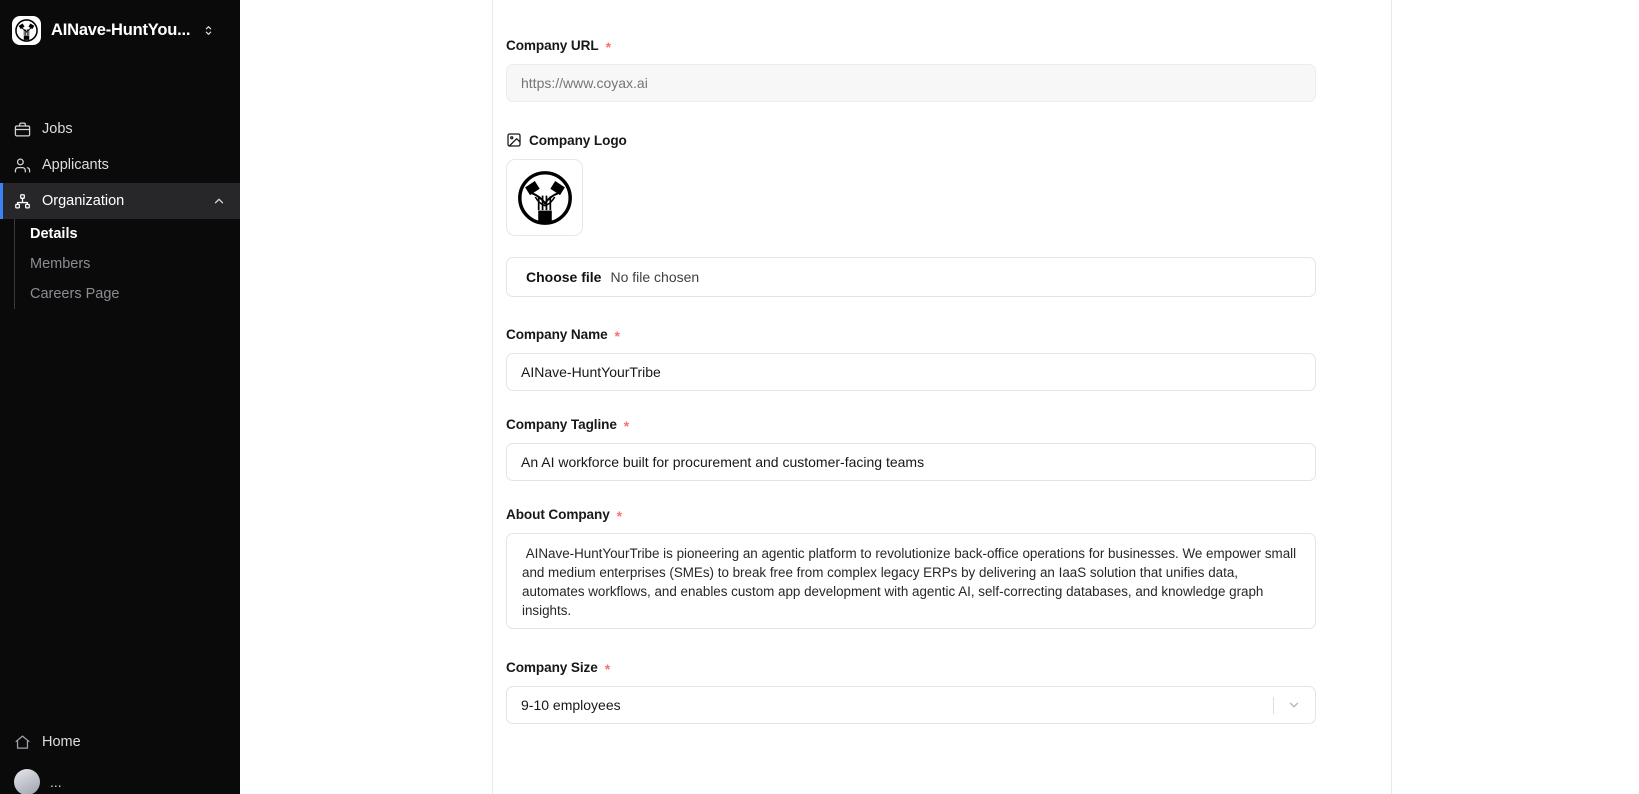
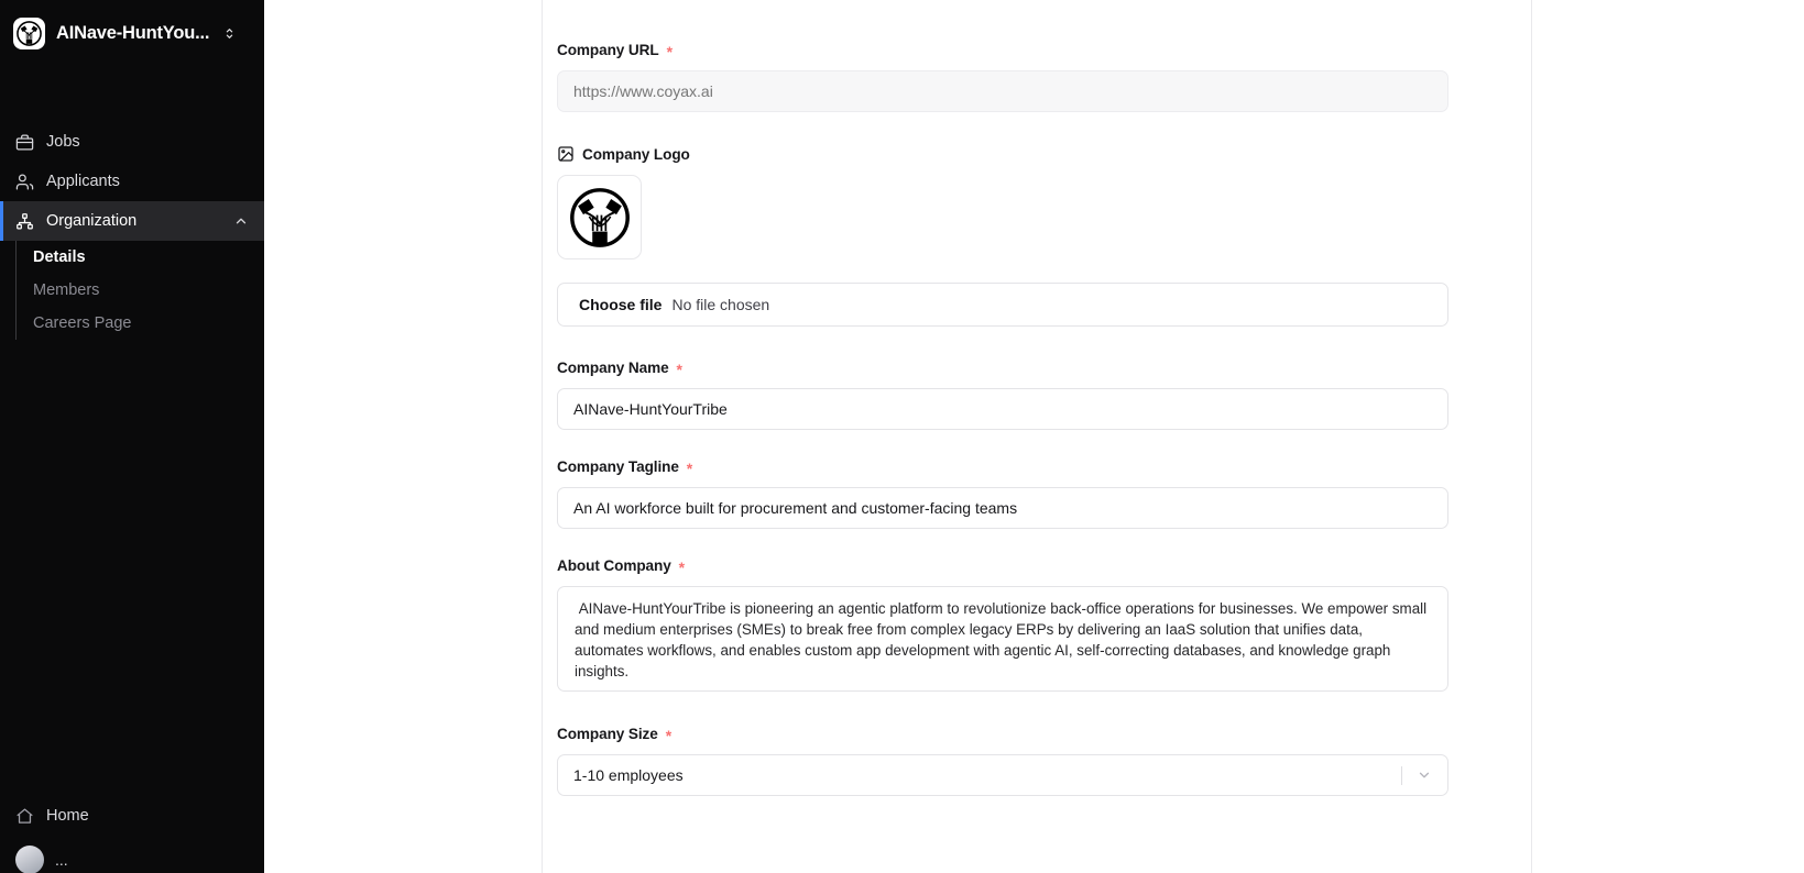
  AINave-HuntYou...
  Jobs
  Applicants
  Organization
  Details
  Members
  Careers Page
  Home
  ...
  Company URL
  *
  https://www.coyax.ai
  Company Logo
  Choose file
  No file chosen
  Company Name
  *
  AINave-HuntYourTribe
  Company Tagline
  *
  An AI workforce built for procurement and customer-facing teams
  About Company
  *
  Company Size
  *
- 9-10 employees
+ 1-10 employees
